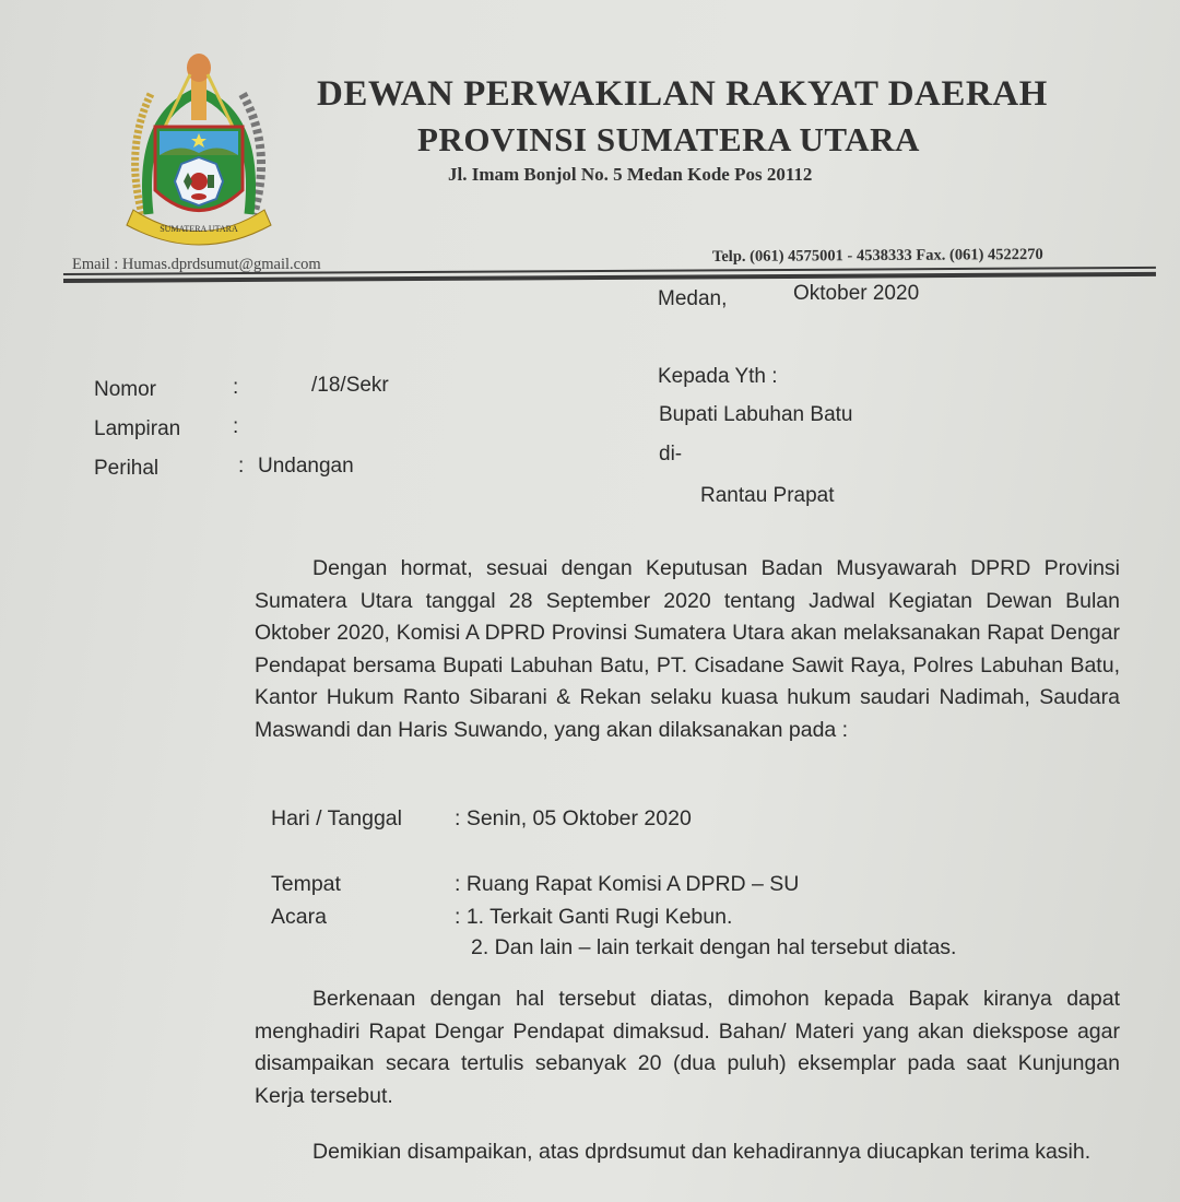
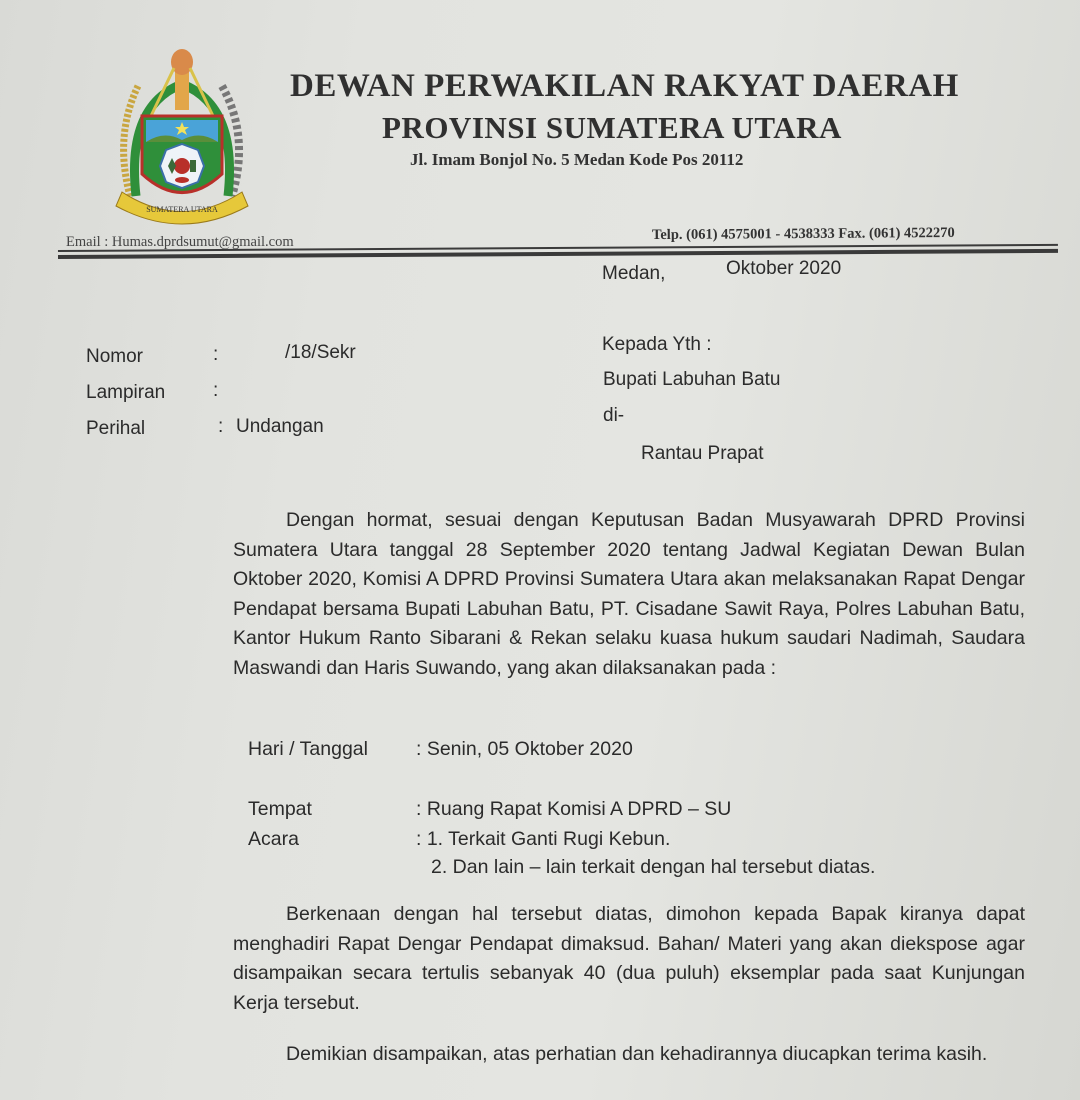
  SUMATERA UTARA
  DEWAN PERWAKILAN RAKYAT DAERAH
  PROVINSI SUMATERA UTARA
  Jl. Imam Bonjol No. 5 Medan Kode Pos 20112
  Email : Humas.dprdsumut@gmail.com
  Telp. (061) 4575001 - 4538333 Fax. (061) 4522270
  Medan,
  Oktober 2020
  Nomor
  :
  /18/Sekr
  Lampiran
  :
  Perihal
  :
  Undangan
  Kepada Yth :
  Bupati Labuhan Batu
  di-
  Rantau Prapat
  Dengan hormat, sesuai dengan Keputusan Badan Musyawarah DPRD Provinsi Sumatera Utara tanggal 28 September 2020 tentang Jadwal Kegiatan Dewan Bulan Oktober 2020, Komisi A DPRD Provinsi Sumatera Utara akan melaksanakan Rapat Dengar Pendapat bersama Bupati Labuhan Batu, PT. Cisadane Sawit Raya, Polres Labuhan Batu, Kantor Hukum Ranto Sibarani & Rekan selaku kuasa hukum saudari Nadimah, Saudara Maswandi dan Haris Suwando, yang akan dilaksanakan pada :
  Hari / Tanggal : Senin, 05 Oktober 2020
  Tempat : Ruang Rapat Komisi A DPRD – SU
  Acara : 1. Terkait Ganti Rugi Kebun.
  2. Dan lain – lain terkait dengan hal tersebut diatas.
- Berkenaan dengan hal tersebut diatas, dimohon kepada Bapak kiranya dapat menghadiri Rapat Dengar Pendapat dimaksud. Bahan/ Materi yang akan diekspose agar disampaikan secara tertulis sebanyak 20 (dua puluh) eksemplar pada saat Kunjungan Kerja tersebut.
+ Berkenaan dengan hal tersebut diatas, dimohon kepada Bapak kiranya dapat menghadiri Rapat Dengar Pendapat dimaksud. Bahan/ Materi yang akan diekspose agar disampaikan secara tertulis sebanyak 40 (dua puluh) eksemplar pada saat Kunjungan Kerja tersebut.
- Demikian disampaikan, atas dprdsumut dan kehadirannya diucapkan terima kasih.
+ Demikian disampaikan, atas perhatian dan kehadirannya diucapkan terima kasih.
